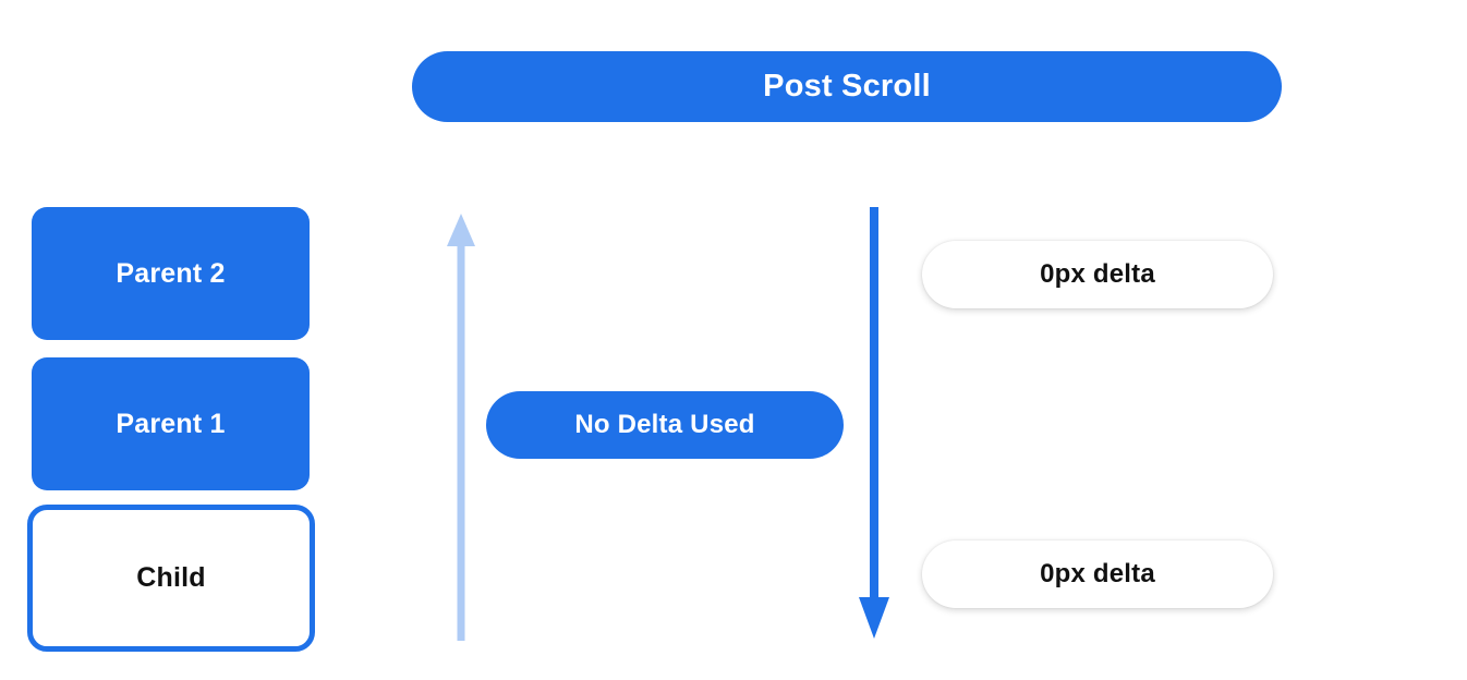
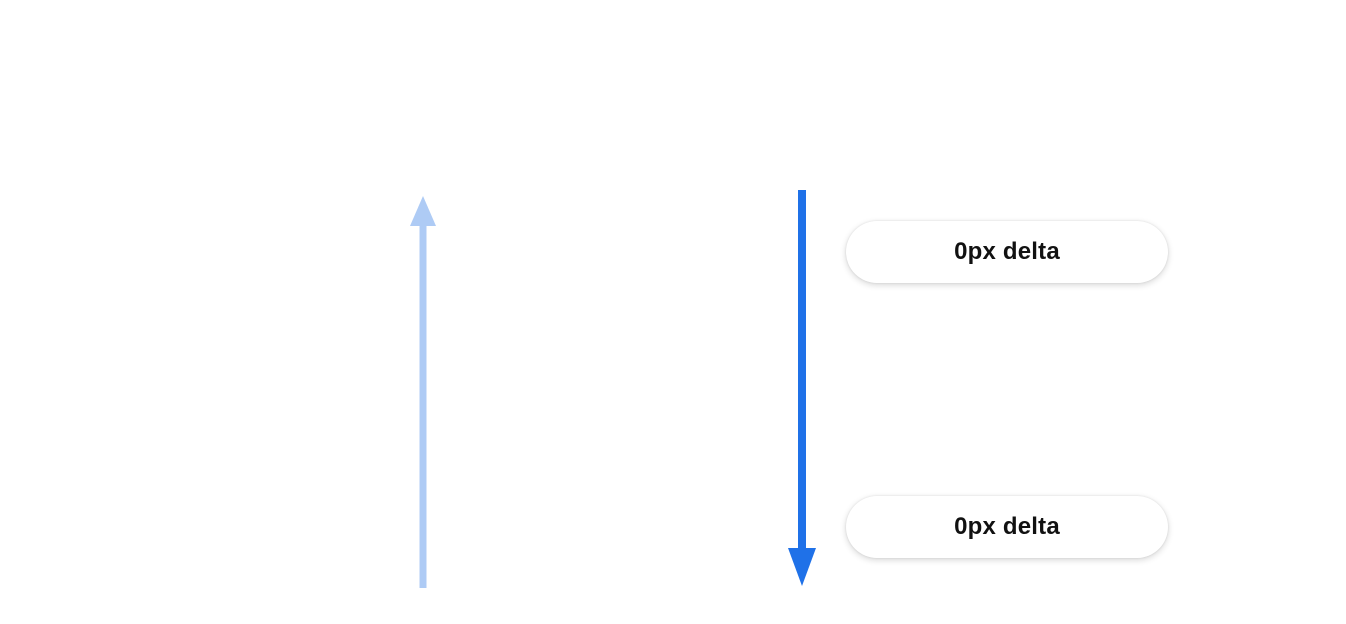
- Post Scroll
- Parent 2
- Parent 1
- Child
- No Delta Used
  0px delta
  0px delta
